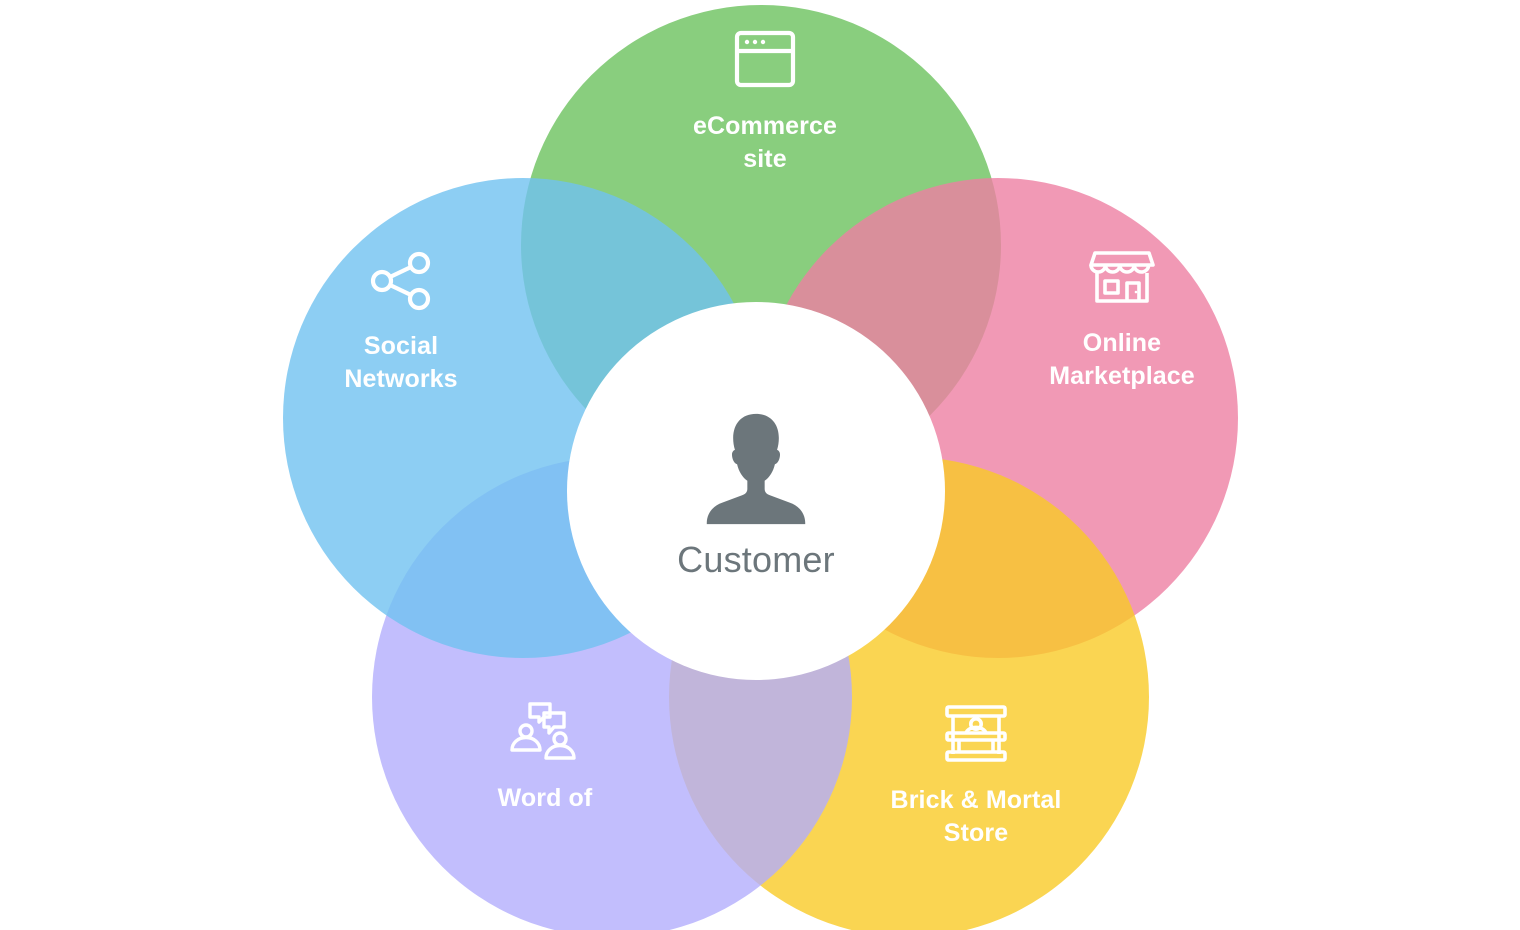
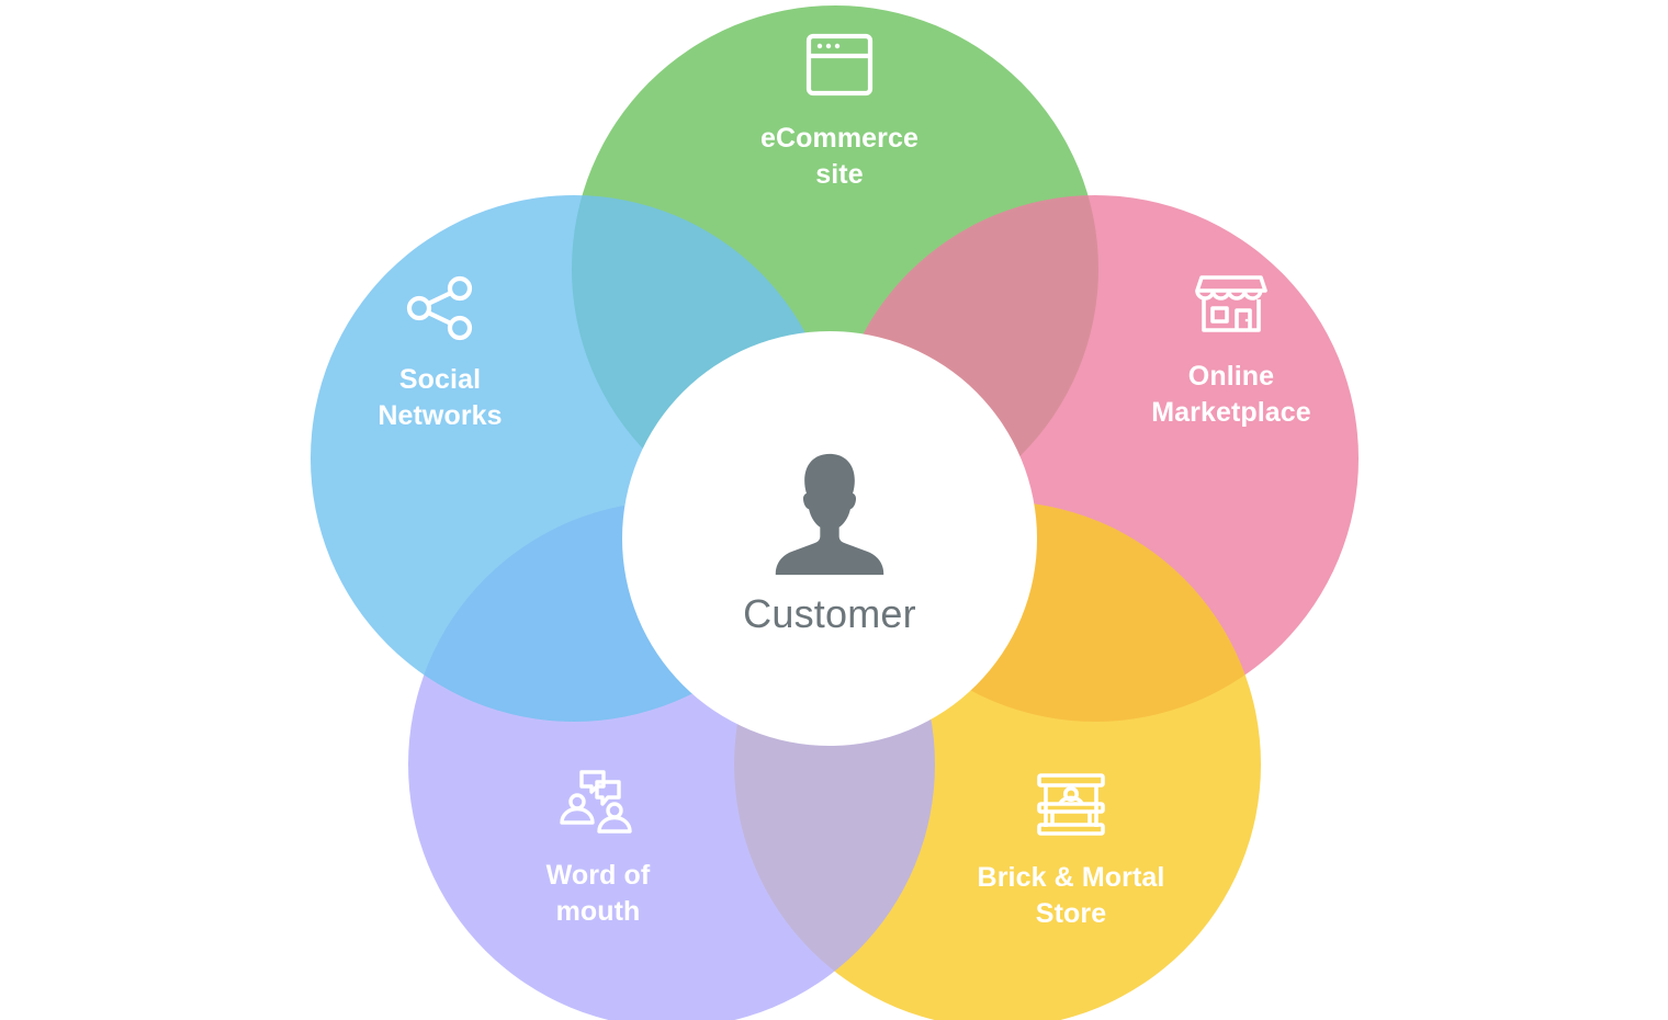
  Customer
  eCommerce
  site
  Online
  Marketplace
  Brick & Mortal
  Store
  Word of
+ mouth
  Social
  Networks
